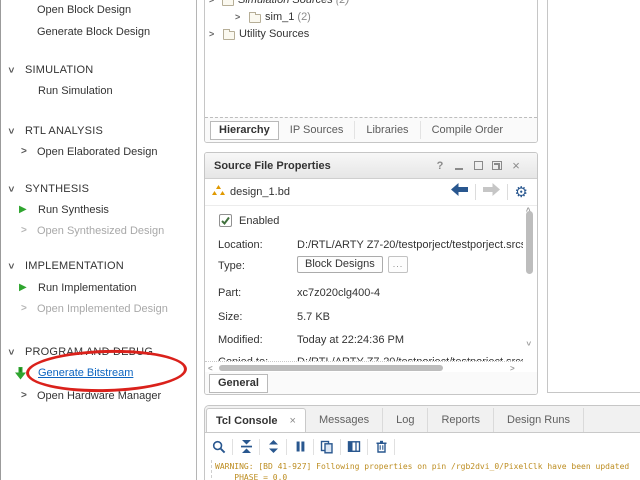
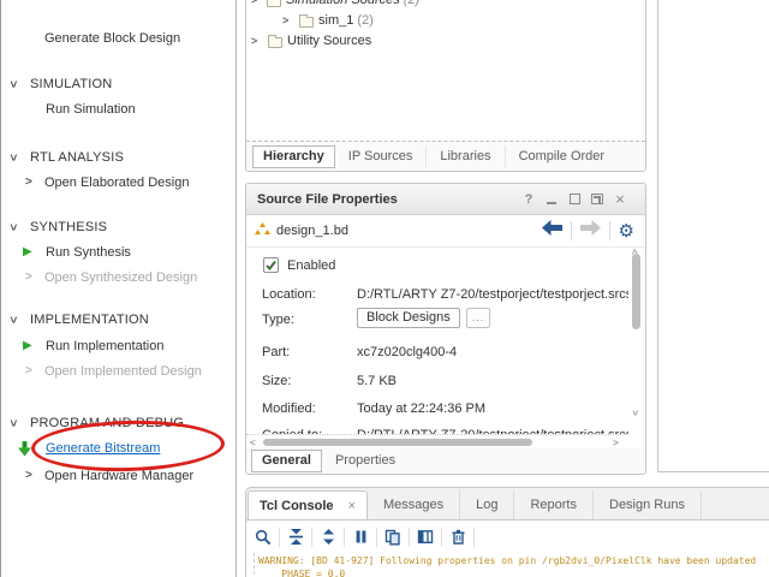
- Open Block Design
  Generate Block Design
  SIMULATION
  Run Simulation
  RTL ANALYSIS
  >
  Open Elaborated Design
  SYNTHESIS
  ▶
  Run Synthesis
  >
  Open Synthesized Design
  IMPLEMENTATION
  ▶
  Run Implementation
  >
  Open Implemented Design
  PROGRAM AND DEBUG
  Generate Bitstream
  >
  Open Hardware Manager
  >
  Simulation Sources (2)
  >
  sim_1 (2)
  >
  Utility Sources
  Hierarchy
  IP Sources
  Libraries
  Compile Order
  Source File Properties
  ?
  ×
  design_1.bd
  ⚙
  Enabled
  Location:
  D:/RTL/ARTY Z7-20/testporject/testporject.src
  Type:
  Block Designs ...
  Part:
  xc7z020clg400-4
  Size:
  5.7 KB
  Modified:
  Today at 22:24:36 PM
  <
  >
  General
+ Properties
  Tcl Console
  ×
  Messages
  Log
  Reports
  Design Runs
  WARNING: [BD 41-927] Following properties on pin /rgb2dvi_0/PixelClk have been updated
  PHASE = 0.0
